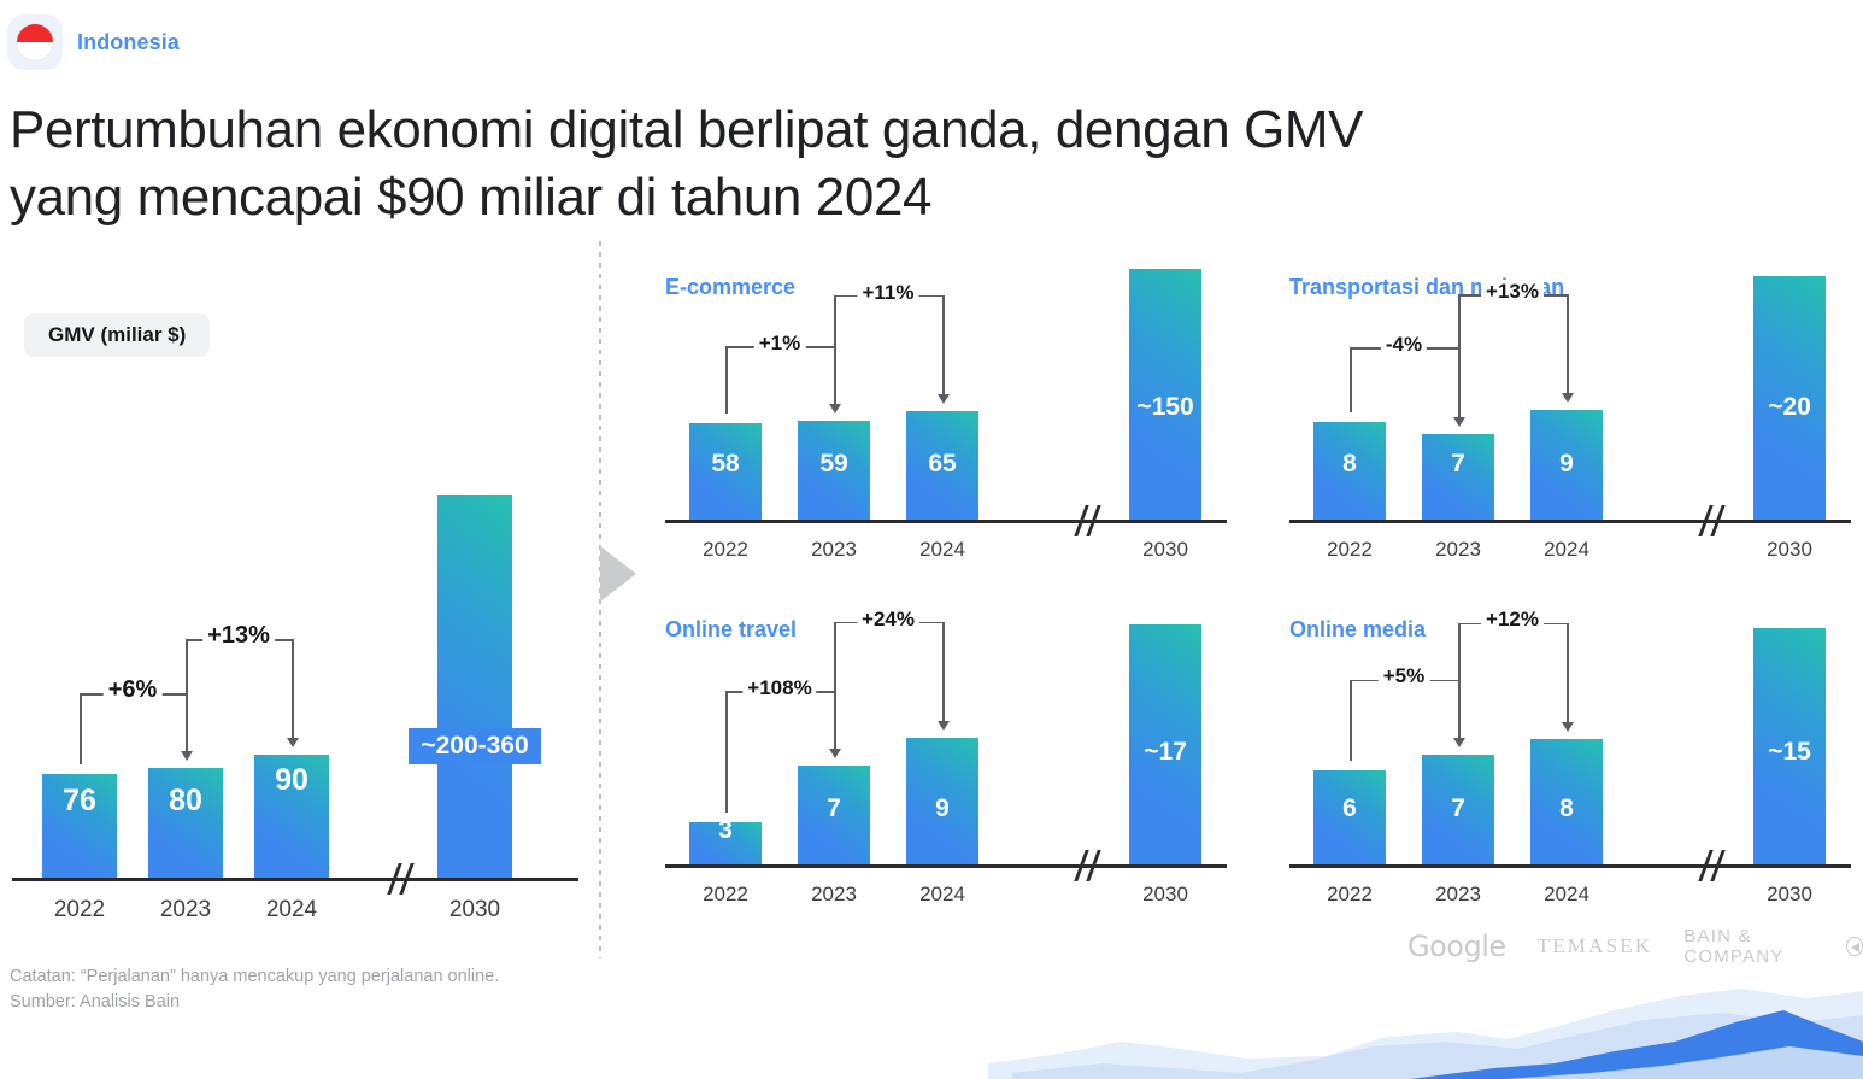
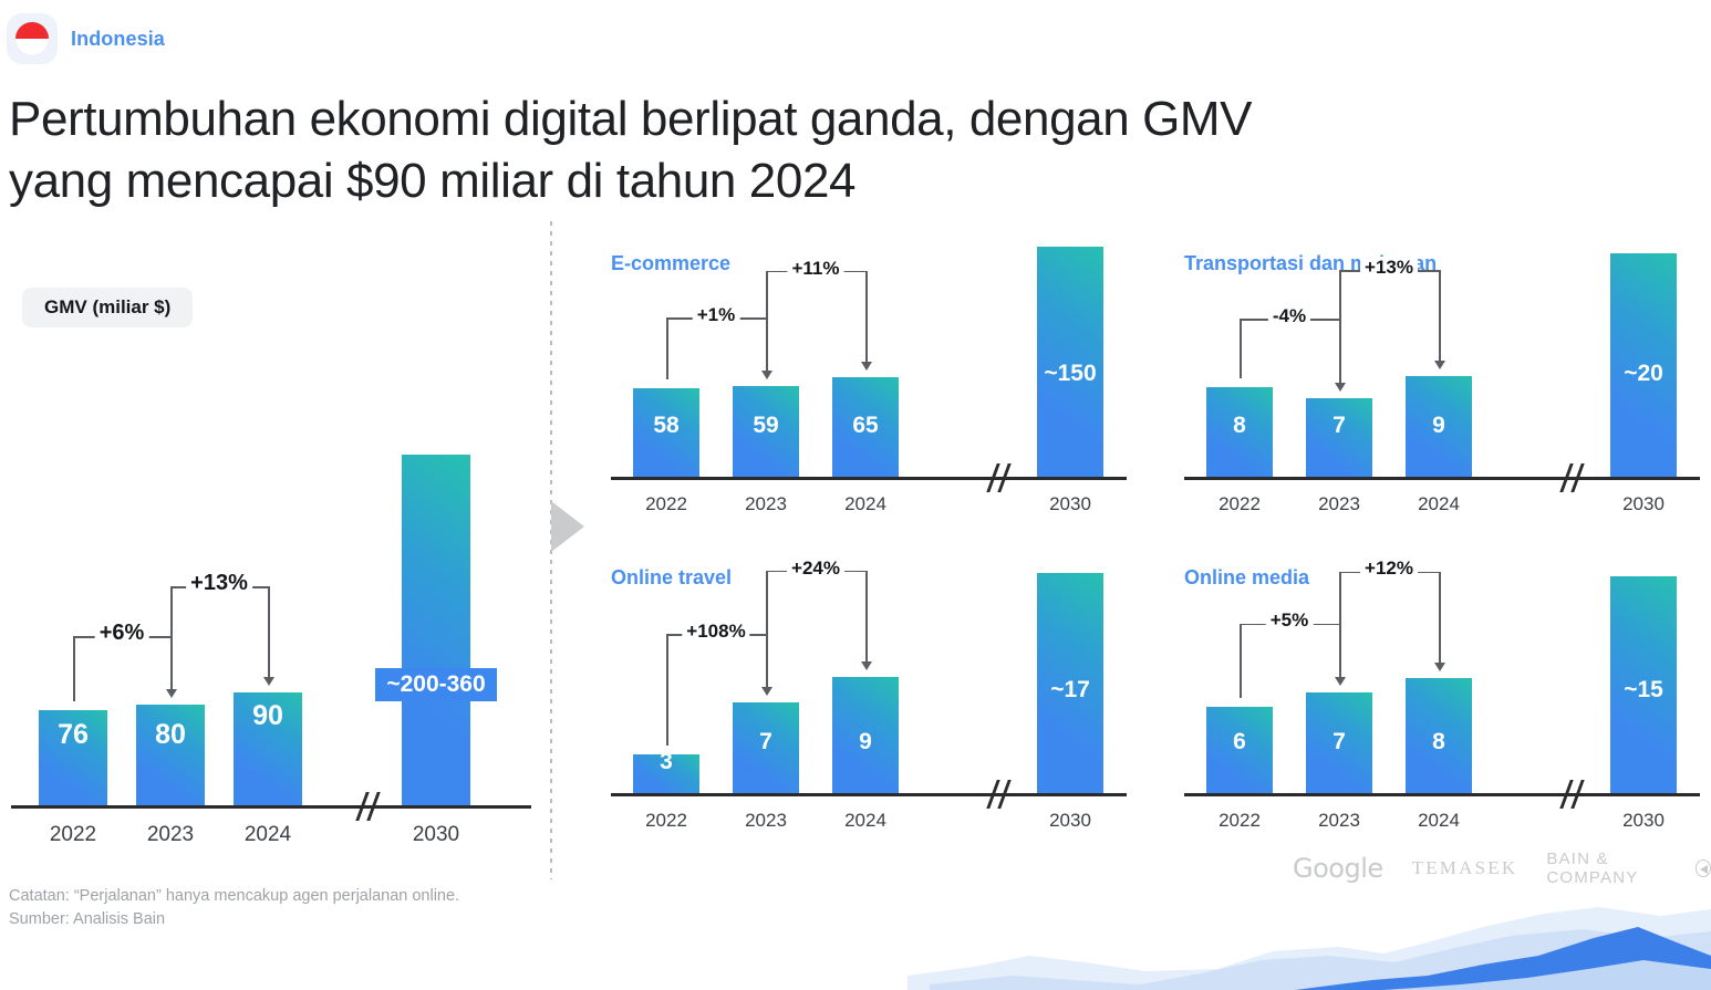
  Indonesia
  Pertumbuhan ekonomi digital berlipat ganda, dengan GMV yang mencapai $90 miliar di tahun 2024
  GMV (miliar $)
  76
  80
  90
  ~200-360
  2022
  2023
  2024
  2030
  +6%
  +13%
  E-commerce
  58
  59
  65
  ~150
  2022
  2023
  2024
  2030
  +1%
  +11%
  Transportasi danan
  8
  7
  9
  ~20
  2022
  2023
  2024
  2030
  -4%
  +13%
  Online travel
  3
  7
  9
  ~17
  2022
  2023
  2024
  2030
  +108%
  +24%
  Online media
  6
  7
  8
  ~15
  2022
  2023
  2024
  2030
  +5%
  +12%
- Catatan: “Perjalanan” hanya mencakup yang perjalanan online.
+ Catatan: “Perjalanan” hanya mencakup agen perjalanan online.
  Sumber: Analisis Bain
  Google
  TEMASEK
  BAIN & COMPANY
